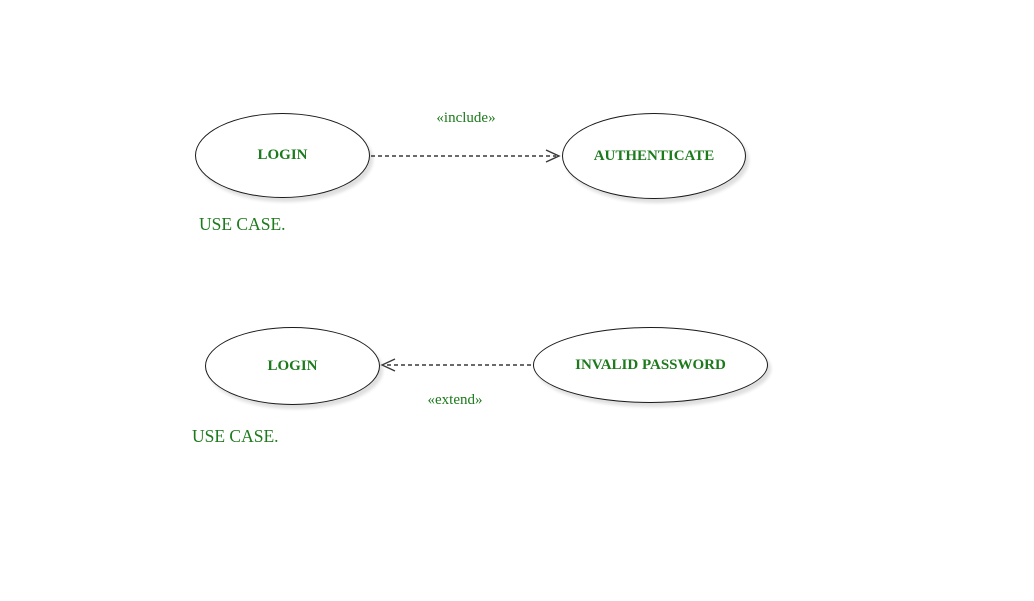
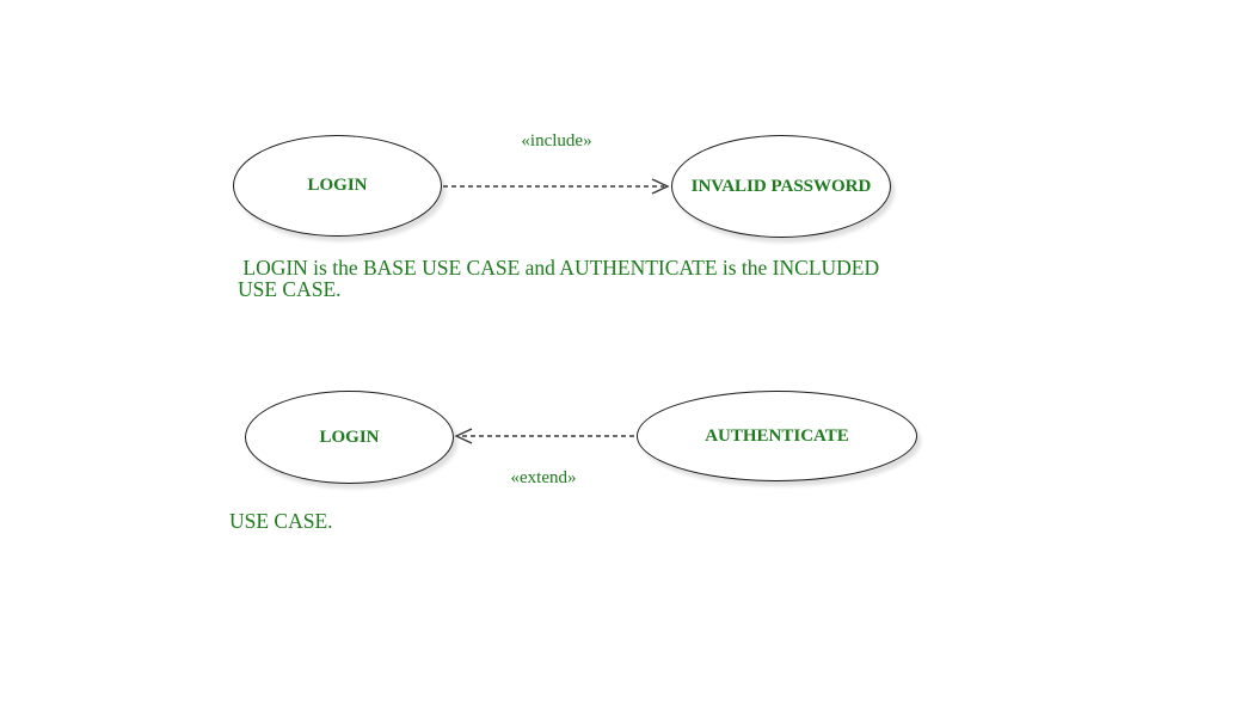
  LOGIN
- AUTHENTICATE
+ INVALID PASSWORD
  «include»
+ LOGIN is the BASE USE CASE and AUTHENTICATE is the INCLUDED
  USE CASE.
  LOGIN
- INVALID PASSWORD
+ AUTHENTICATE
  «extend»
  USE CASE.
